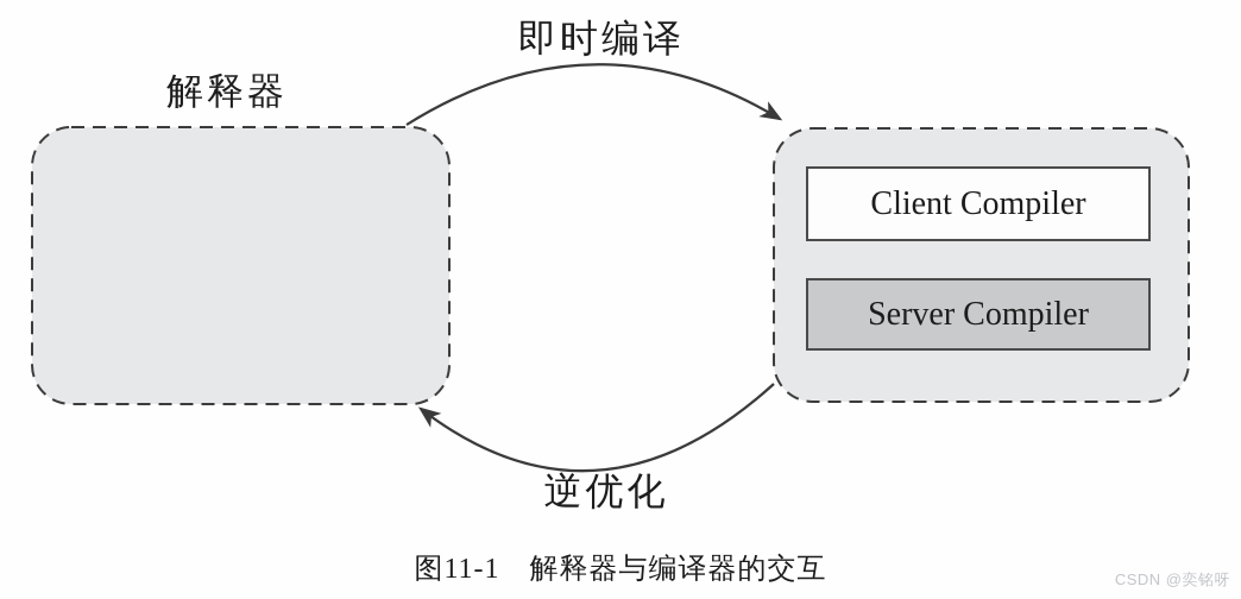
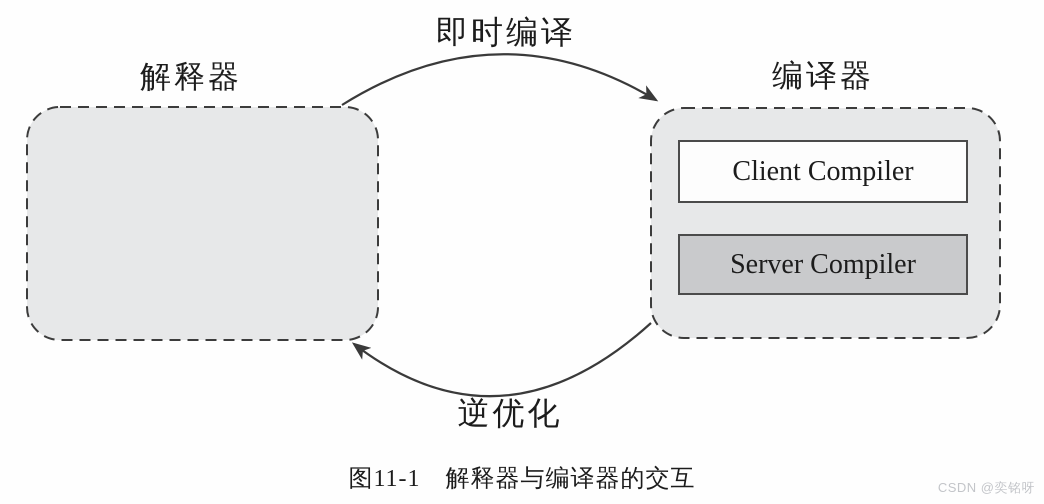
  解释器
+ 编译器
  即时编译
  逆优化
  Client Compiler
  Server Compiler
  图11-1 解释器与编译器的交互
  CSDN @奕铭呀
